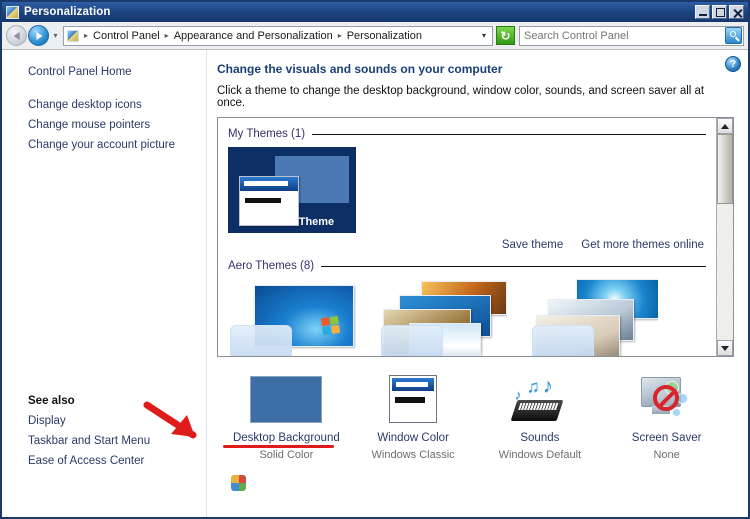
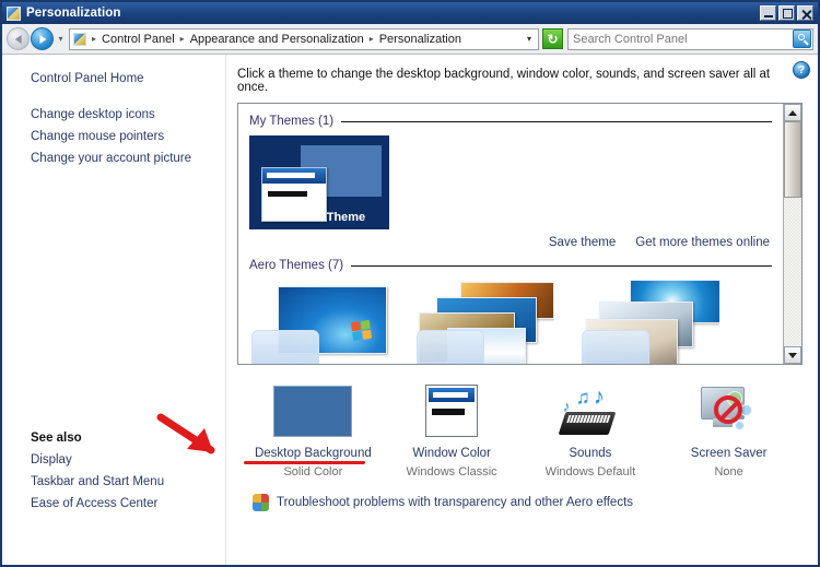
  Personalization
  ▾
  ▸
  Control Panel
  ▸
  Appearance and Personalization
  ▸
  Personalization
  ▾
  ↻
  Search Control Panel
  Control Panel Home
  Change desktop icons
  Change mouse pointers
  Change your account picture
  See also
  Display
  Taskbar and Start Menu
  Ease of Access Center
  ?
- Change the visuals and sounds on your computer
  Click a theme to change the desktop background, window color, sounds, and screen saver all at once.
  My Themes (1)
  Unsaved Theme
  Save theme
  Get more themes online
- Aero Themes (8)
+ Aero Themes (7)
  Desktop Background
  Solid Color
  Window Color
  Windows Classic
  ♪
  ♫
  ♪
  Sounds
  Windows Default
  Screen Saver
  None
+ Troubleshoot problems with transparency and other Aero effects
